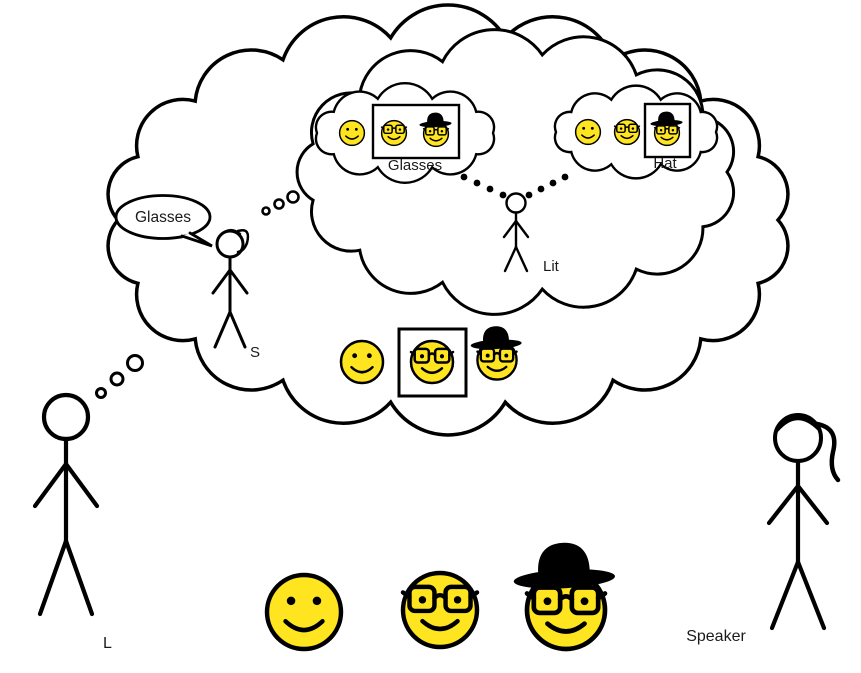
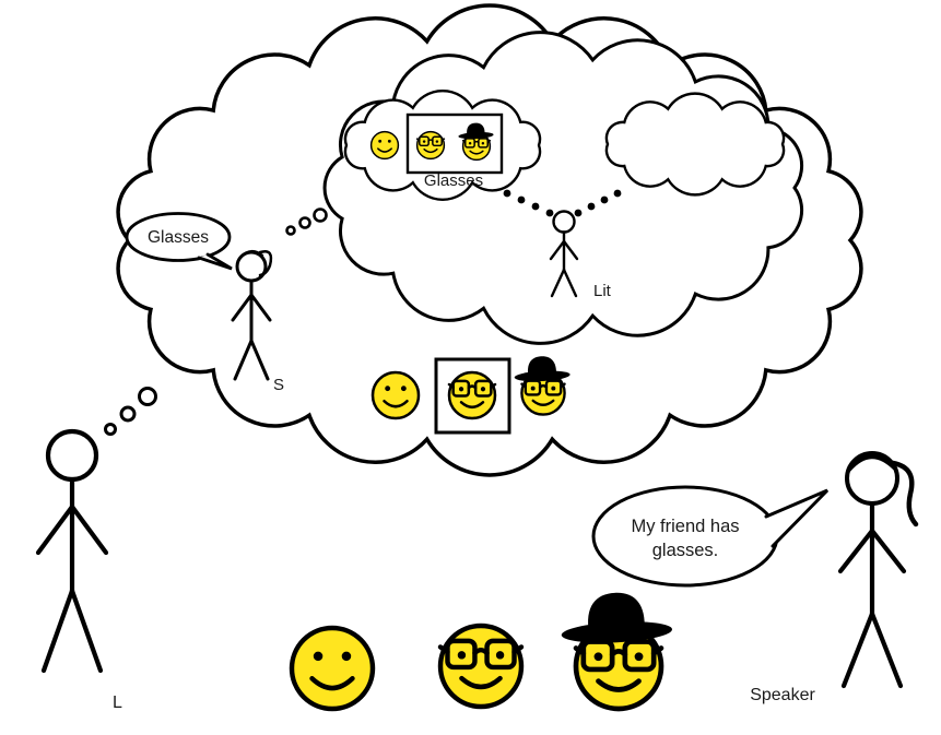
  Glasses
  S
  Glasses
- Hat
  Lit
  L
+ My friend has
+ glasses.
  Speaker
